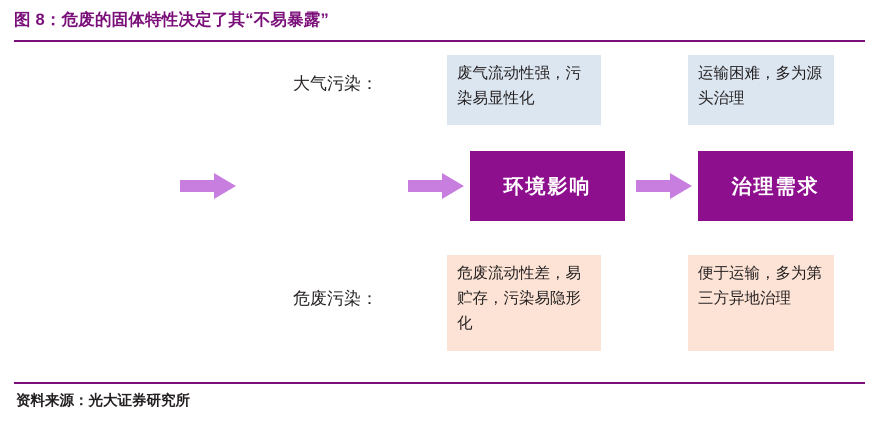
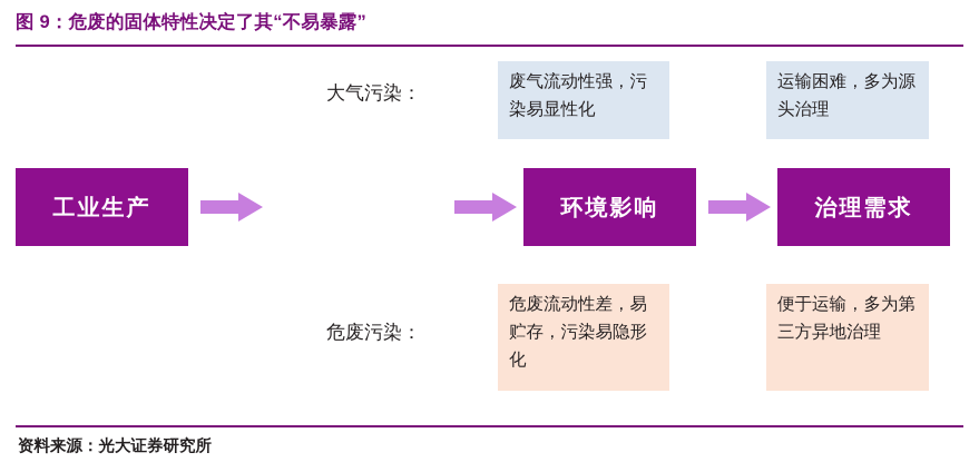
- 图 8：危废的固体特性决定了其“不易暴露”
+ 图 9：危废的固体特性决定了其“不易暴露”
  大气污染：
  危废污染：
  废气流动性强，污染易显性化
  运输困难，多为源头治理
  危废流动性差，易贮存，污染易隐形化
  便于运输，多为第三方异地治理
+ 工业生产
  环境影响
  治理需求
  资料来源：光大证券研究所
